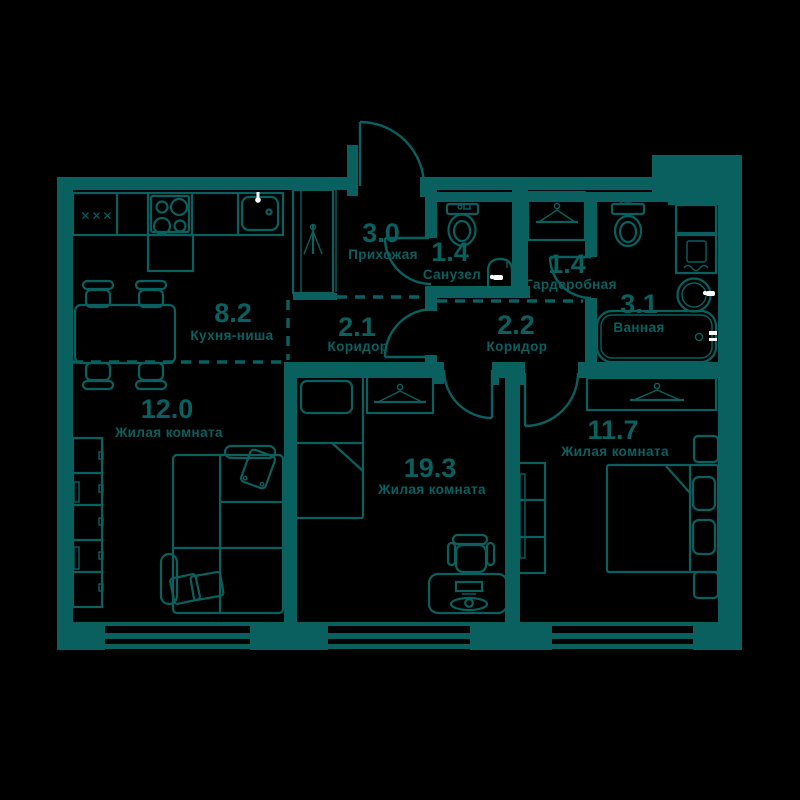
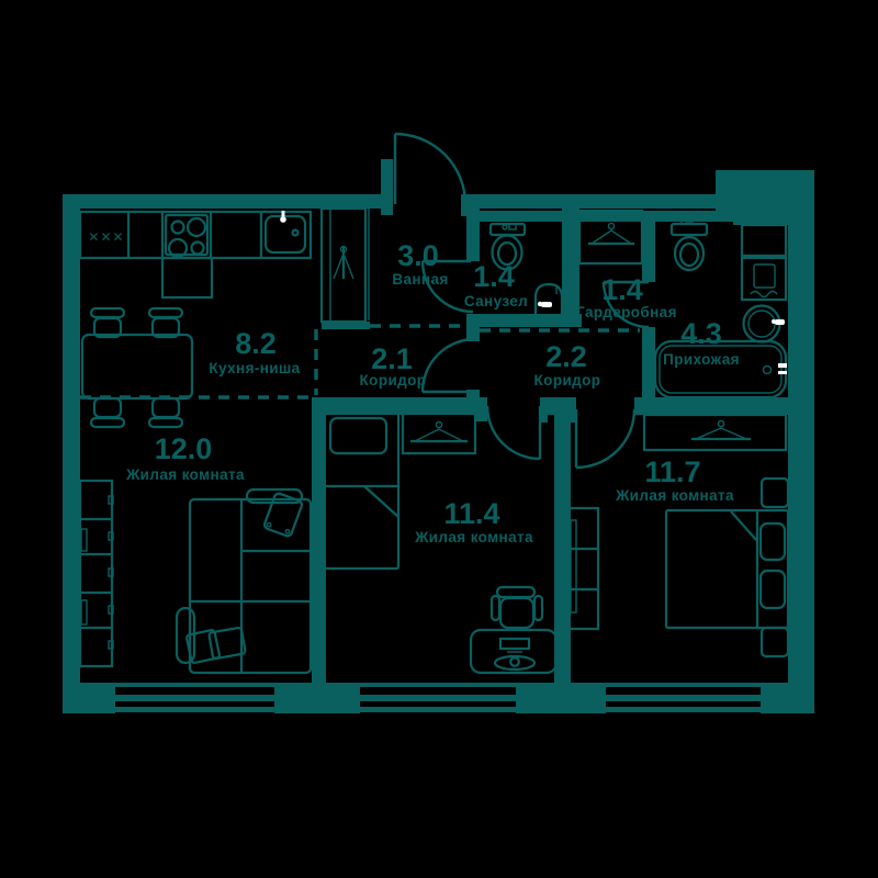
  ✕✕✕
  8.2
  Кухня-ниша
  12.0
  Жилая комната
  3.0
- Прихожая
+ Ванная
  1.4
  Санузел
  2.1
  Коридор
  2.2
  Коридор
  1.4
  Гардеробная
- 3.1
+ 4.3
- Ванная
+ Прихожая
- 19.3
+ 11.4
  Жилая комната
  11.7
  Жилая комната
